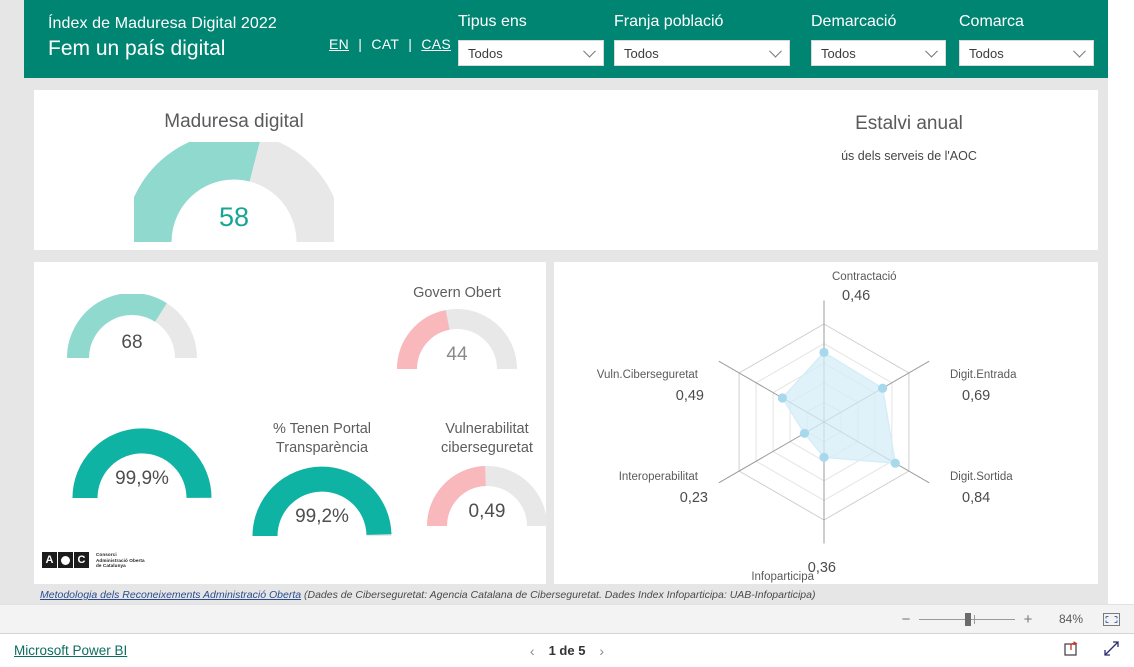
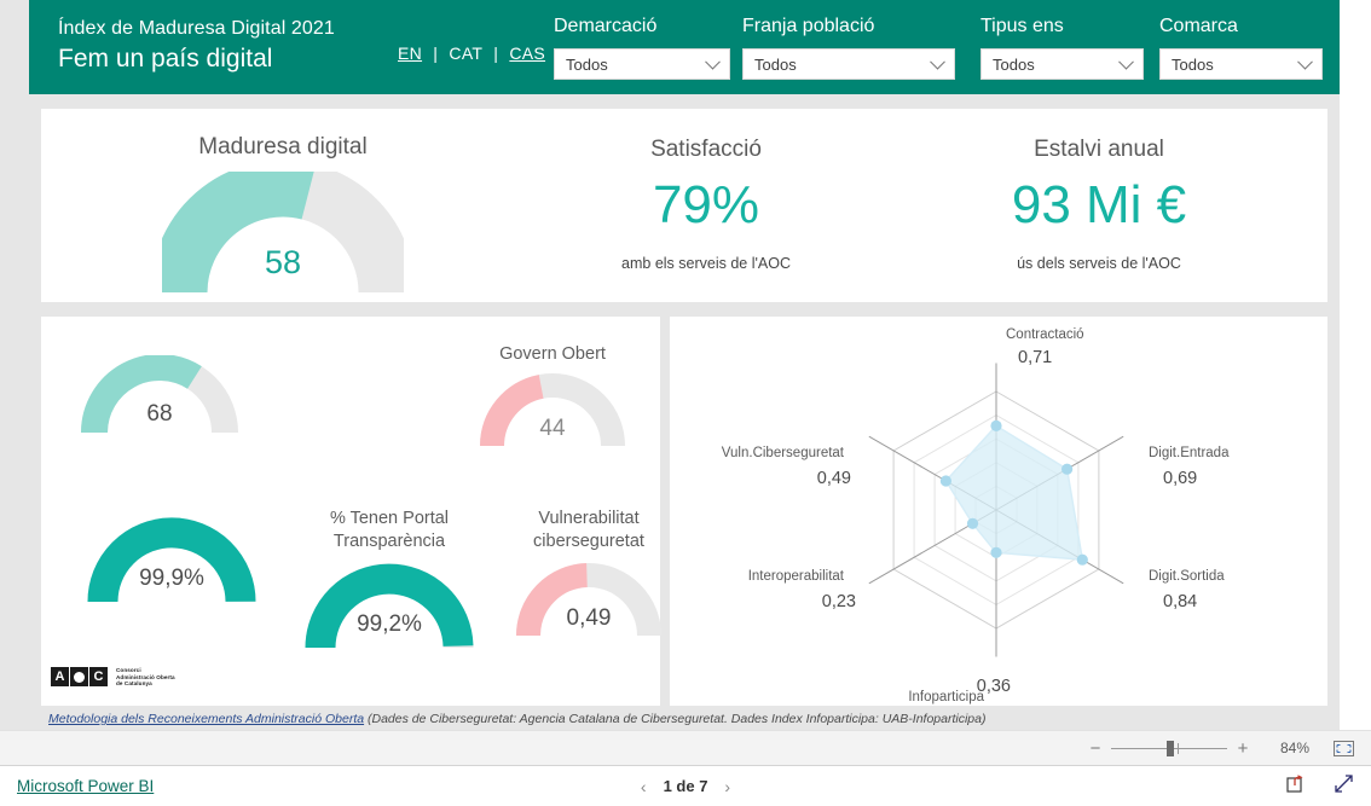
- Índex de Maduresa Digital 2022
+ Índex de Maduresa Digital 2021
  Fem un país digital
  EN | CAT | CAS
- Tipus ens
+ Demarcació
  Todos
  Franja població
  Todos
- Demarcació
+ Tipus ens
  Todos
  Comarca
  Todos
  Maduresa digital
  58
+ Satisfacció
+ 79%
+ amb els serveis de l'AOC
  Estalvi anual
+ 93 Mi €
  ús dels serveis de l'AOC
  68
  Govern Obert
  44
  99,9%
  % Tenen Portal
  Transparència
  99,2%
  Vulnerabilitat
  ciberseguretat
  0,49
  A
  C
  Contractació
- 0,46
+ 0,71
  Digit.Entrada
  0,69
  Digit.Sortida
  0,84
  Infoparticipa
  0,36
  Interoperabilitat
  0,23
  Vuln.Ciberseguretat
  0,49
  Metodologia dels Reconeixements Administració Oberta (Dades de Ciberseguretat: Agencia Catalana de Ciberseguretat. Dades Index Infoparticipa: UAB-Infoparticipa)
  −
  +
  84%
  Microsoft Power BI
  ‹
- 1 de 5
+ 1 de 7
  ›
